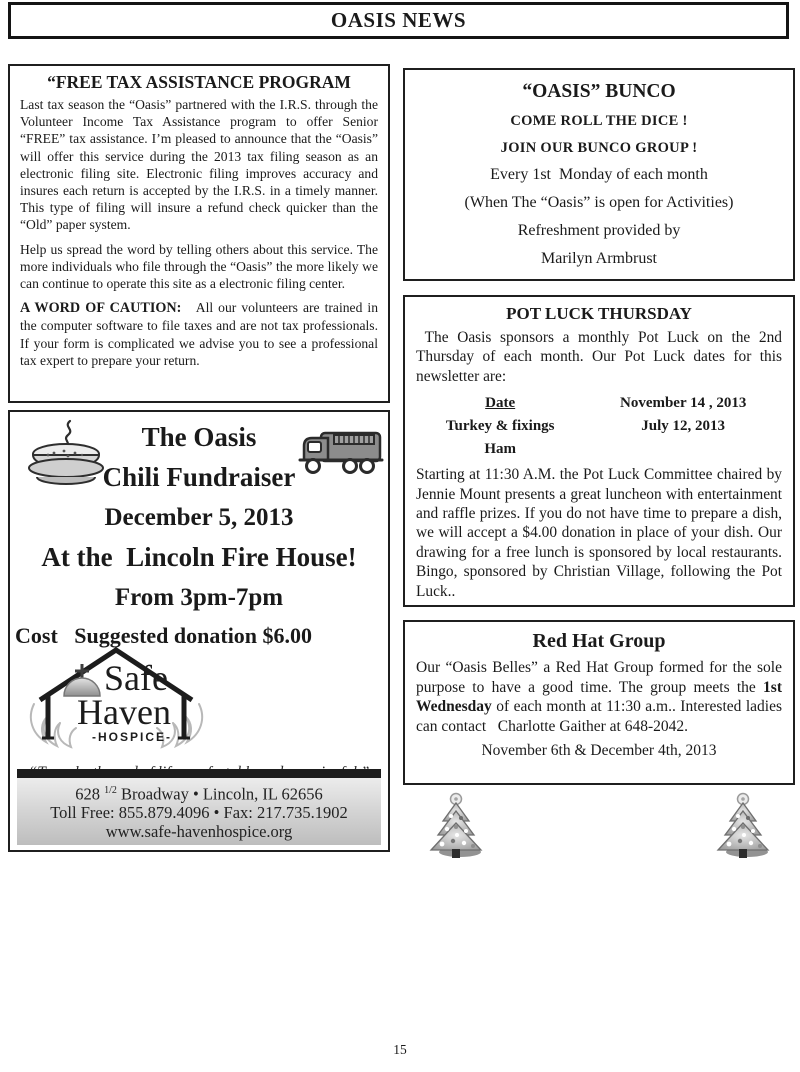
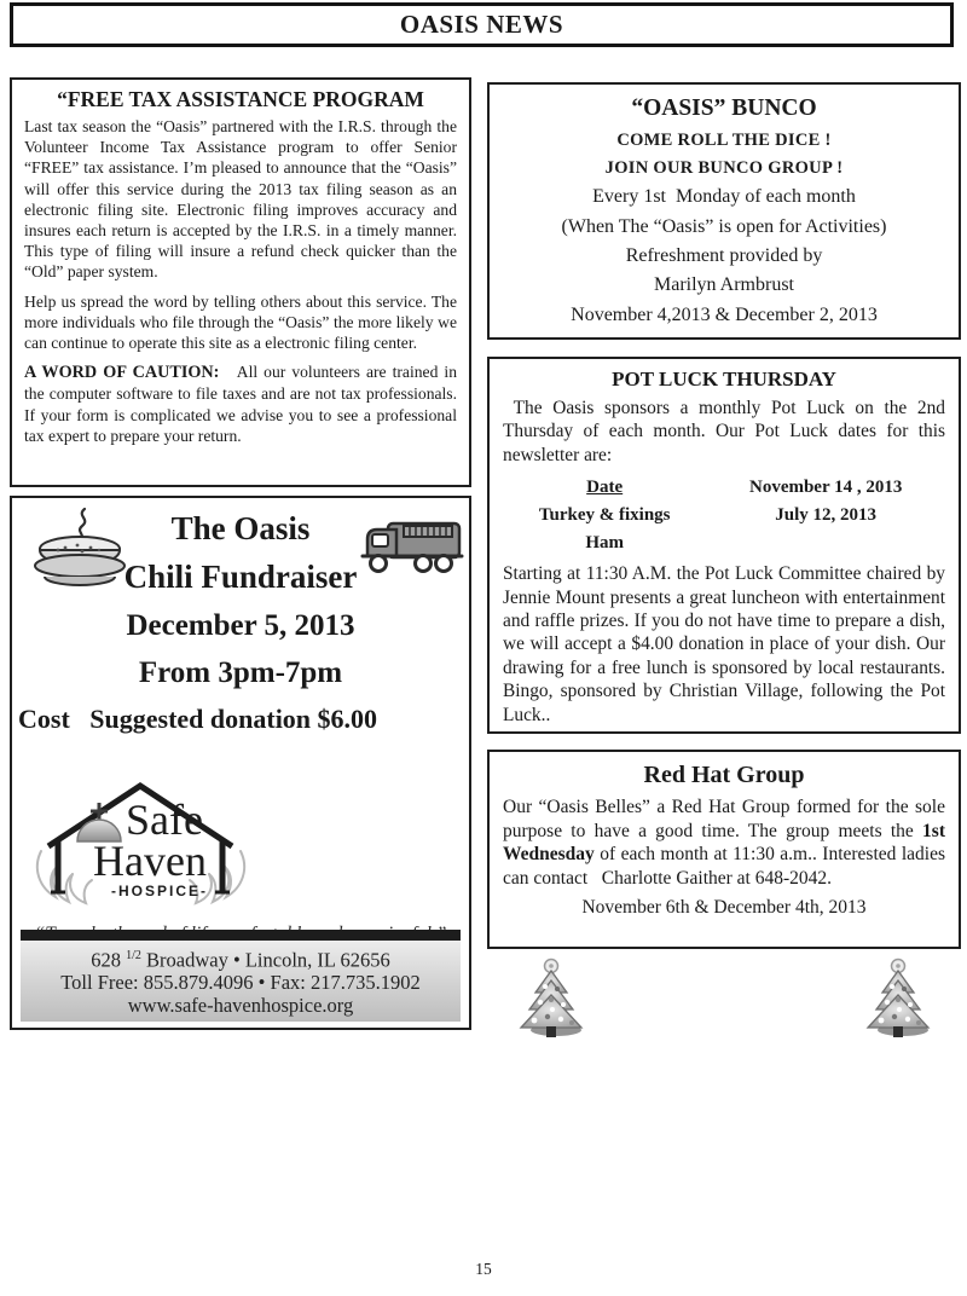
  OASIS NEWS
  “FREE TAX ASSISTANCE PROGRAM
  Last tax season the “Oasis” partnered with the I.R.S. through the Volunteer Income Tax Assistance program to offer Senior “FREE” tax assistance. I’m pleased to announce that the “Oasis” will offer this service during the 2013 tax filing season as an electronic filing site. Electronic filing improves accuracy and insures each return is accepted by the I.R.S. in a timely manner. This type of filing will insure a refund check quicker than the “Old” paper system.
  Help us spread the word by telling others about this service. The more individuals who file through the “Oasis” the more likely we can continue to operate this site as a electronic filing center.
  A WORD OF CAUTION: All our volunteers are trained in the computer software to file taxes and are not tax professionals. If your form is complicated we advise you to see a professional tax expert to prepare your return.
  The Oasis
  Chili Fundraiser
  December 5, 2013
- At the Lincoln Fire House!
  From 3pm-7pm
  Cost Suggested donation $6.00
  Safe
  Haven
  -HOSPICE-
  628 1/2 Broadway • Lincoln, IL 62656
  Toll Free: 855.879.4096 • Fax: 217.735.1902
  www.safe-havenhospice.org
  “OASIS” BUNCO
  COME ROLL THE DICE !
  JOIN OUR BUNCO GROUP !
  Every 1st Monday of each month
  (When The “Oasis” is open for Activities)
  Refreshment provided by
  Marilyn Armbrust
+ November 4,2013 & December 2, 2013
  POT LUCK THURSDAY
  The Oasis sponsors a monthly Pot Luck on the 2nd Thursday of each month. Our Pot Luck dates for this newsletter are:
  Date
  November 14 , 2013
  Turkey & fixings
  July 12, 2013
  Ham
  Starting at 11:30 A.M. the Pot Luck Committee chaired by Jennie Mount presents a great luncheon with entertainment and raffle prizes. If you do not have time to prepare a dish, we will accept a $4.00 donation in place of your dish. Our drawing for a free lunch is sponsored by local restaurants. Bingo, sponsored by Christian Village, following the Pot Luck..
  Red Hat Group
  Our “Oasis Belles” a Red Hat Group formed for the sole purpose to have a good time. The group meets the 1st Wednesday of each month at 11:30 a.m.. Interested ladies can contact Charlotte Gaither at 648-2042.
  November 6th & December 4th, 2013
  15
